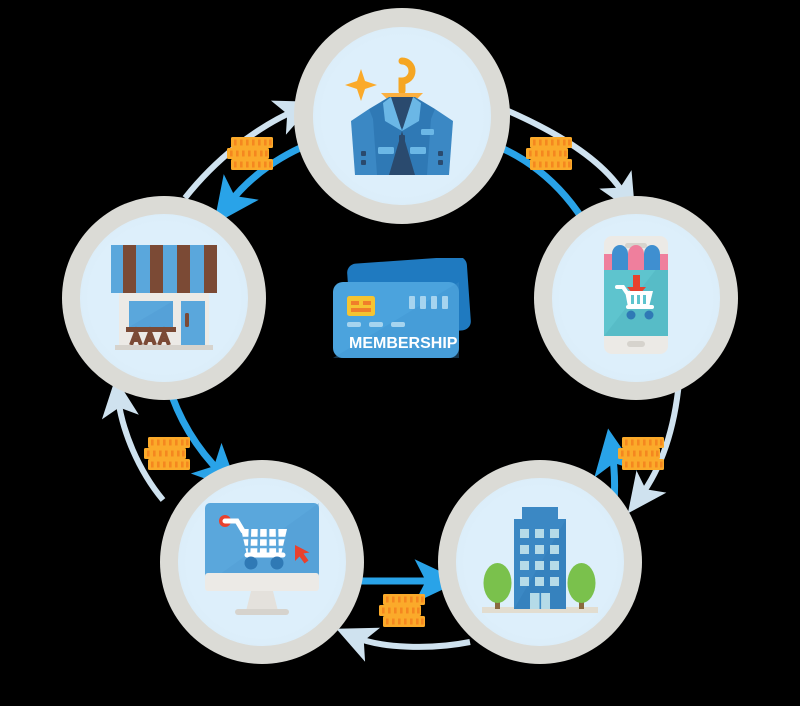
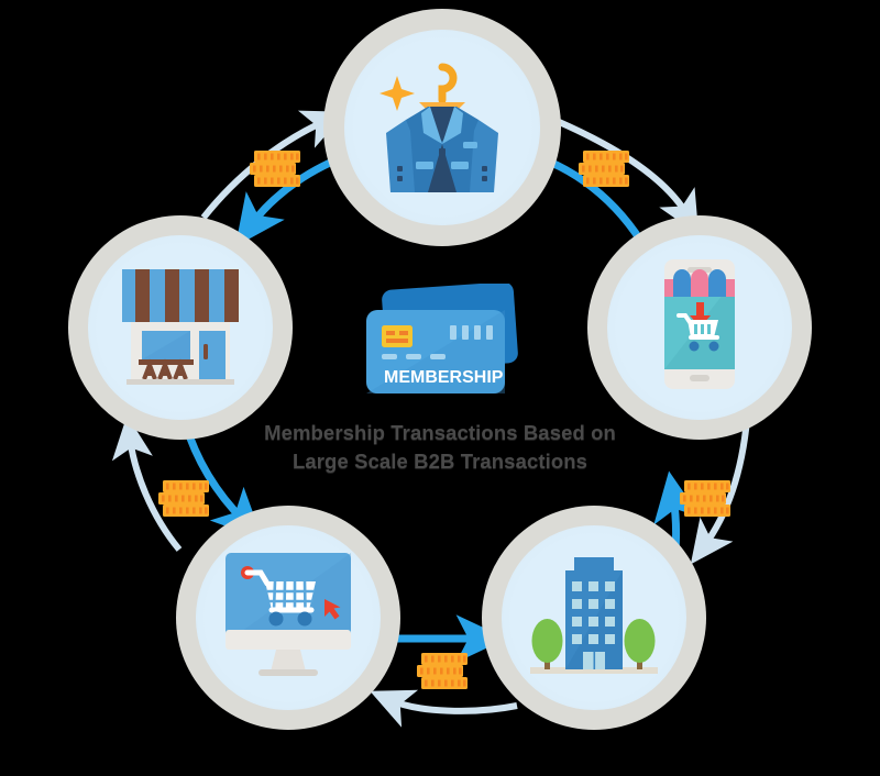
  MEMBERSHIP
+ Membership Transactions Based on
+ Large Scale B2B Transactions
